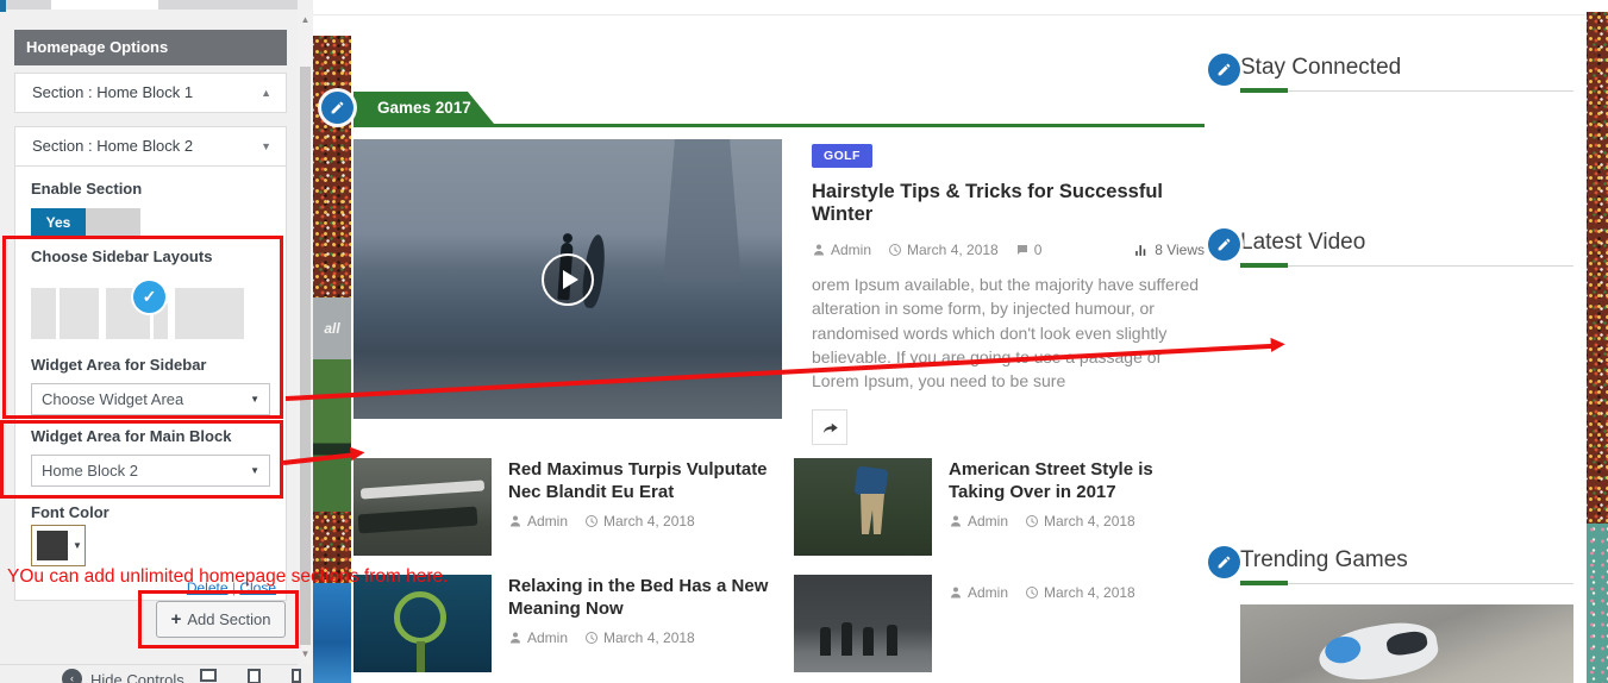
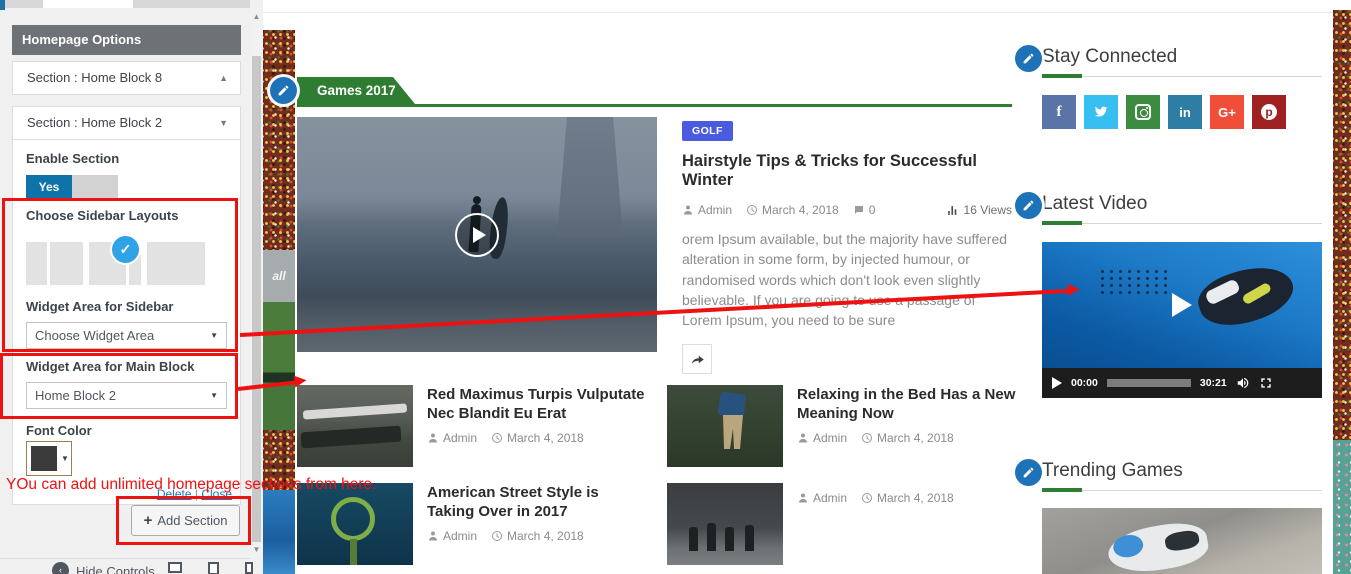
  all
  Games 2017
  GOLF
  Hairstyle Tips & Tricks for Successful Winter
  Admin
  March 4, 2018
  0
- 8 Views
+ 16 Views
  orem Ipsum available, but the majority have suffered alteration in some form, by injected humour, or randomised words which don't look even slightly believable. If you are goinsage of Lorem Ipsum, you need to be sure
  Red Maximus Turpis Vulputate Nec Blandit Eu Erat
  Admin
  March 4, 2018
- American Street Style is Taking Over in 2017
+ Relaxing in the Bed Has a New Meaning Now
  Admin
  March 4, 2018
- Relaxing in the Bed Has a New Meaning Now
+ American Street Style is Taking Over in 2017
  Admin
  March 4, 2018
  Admin
  March 4, 2018
  Stay Connected
+ f
+ in
+ G+
+ p
  Latest Video
+ 00:00
+ 30:21
  Trending Games
  Homepage Options
- Section : Home Block 1
+ Section : Home Block 8
  ▲
  Section : Home Block 2
  ▼
  Enable Section
  Yes
  Choose Sidebar Layouts
  ✓
  Widget Area for Sidebar
  Choose Widget Area
  ▼
  Widget Area for Main Block
  Home Block 2
  ▼
  Font Color
  ▼
  Delete | Close
  +
  Add Section
  ‹
  Hide Controls
  ▲
  ▼
  YOu can add unlimited homepage sections from here.
